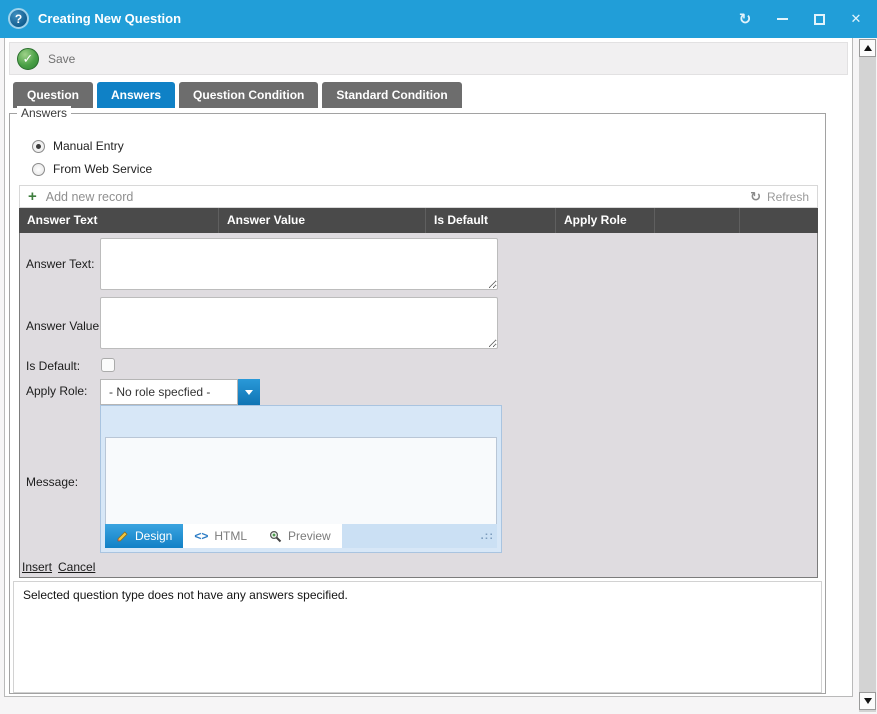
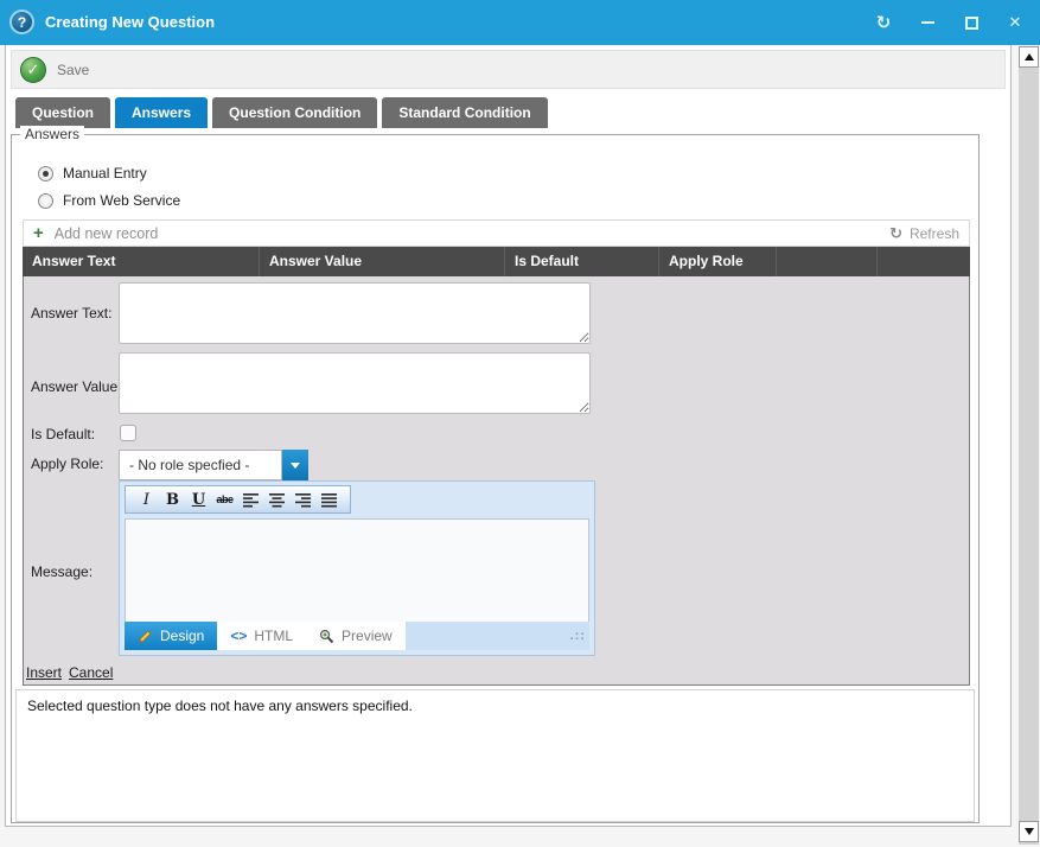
  ?
  Creating New Question
  ↻
  ✕
  ✓
  Save
  Question
  Answers
  Question Condition
  Standard Condition
  Answers
  Manual Entry
  From Web Service
  +
  Add new record
  ↻
  Refresh
  Answer Text
  Answer Value
  Is Default
  Apply Role
  Answer Text:
  Answer Value
  Is Default:
  Apply Role:
  - No role specfied -
  Message:
+ I
+ B
+ U
+ abe
  Design
  <>
  HTML
  Preview
  .::
  Insert Cancel
  Selected question type does not have any answers specified.
